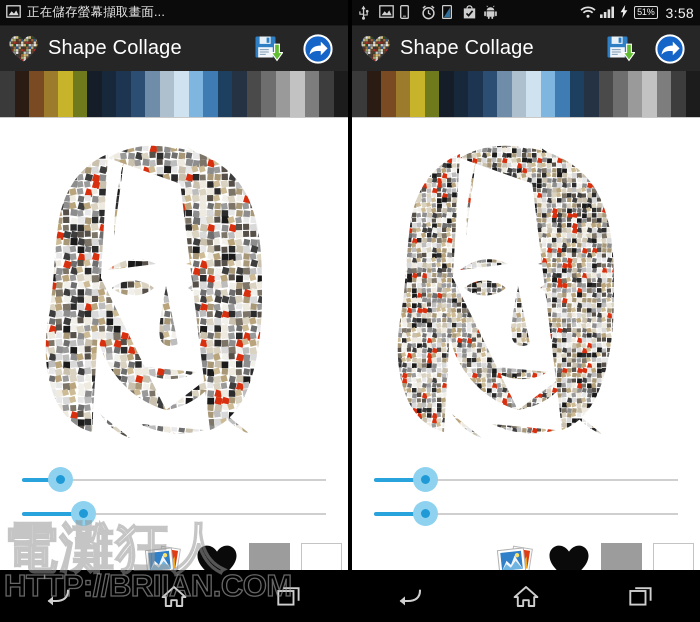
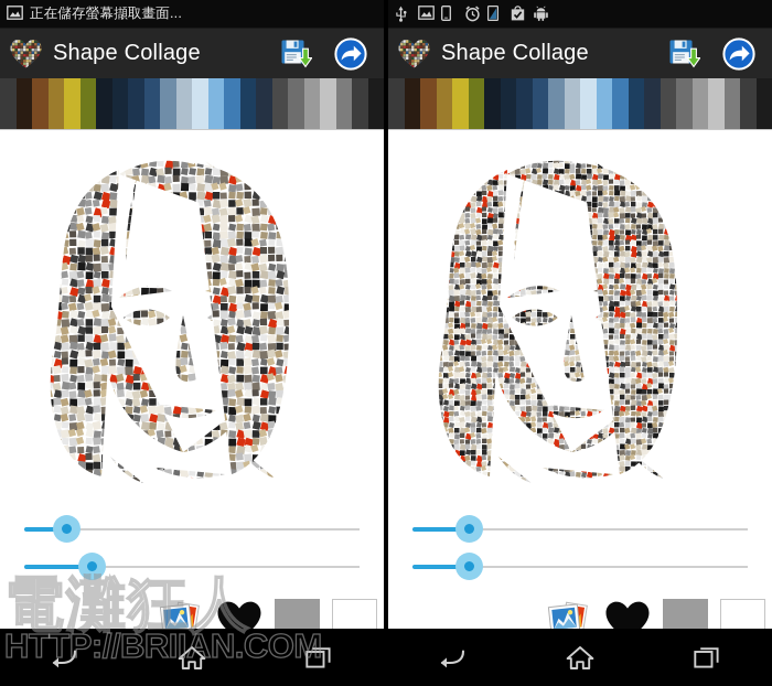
  正在儲存螢幕擷取畫面...
  Shape Collage
  電灘狂人
  HTTP://BRIIAN.COM
- 51%
- 3:58
  Shape Collage
